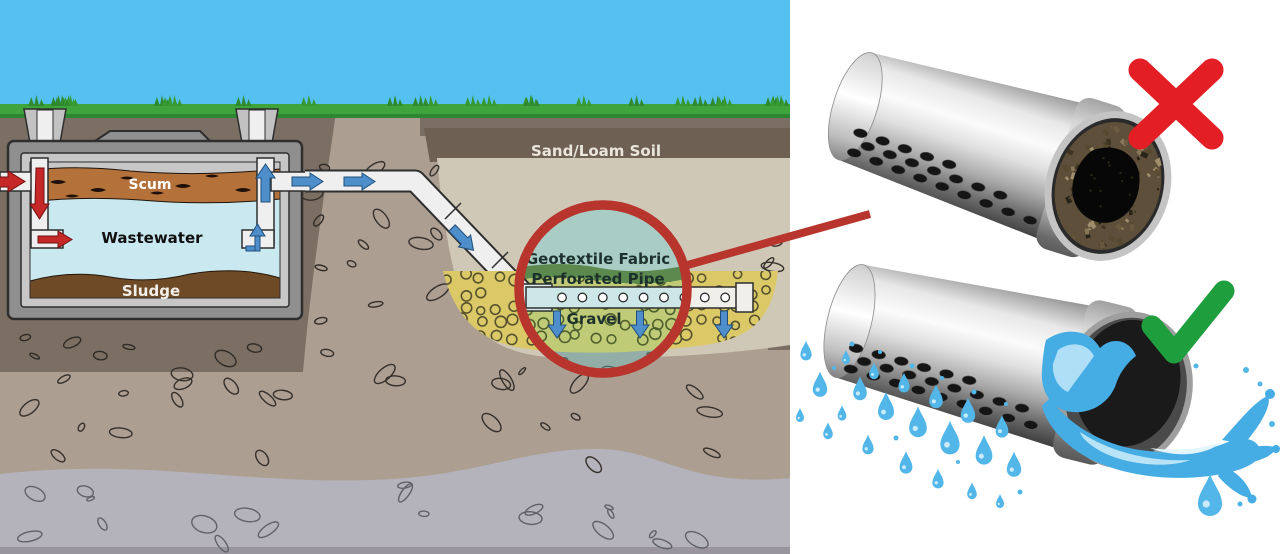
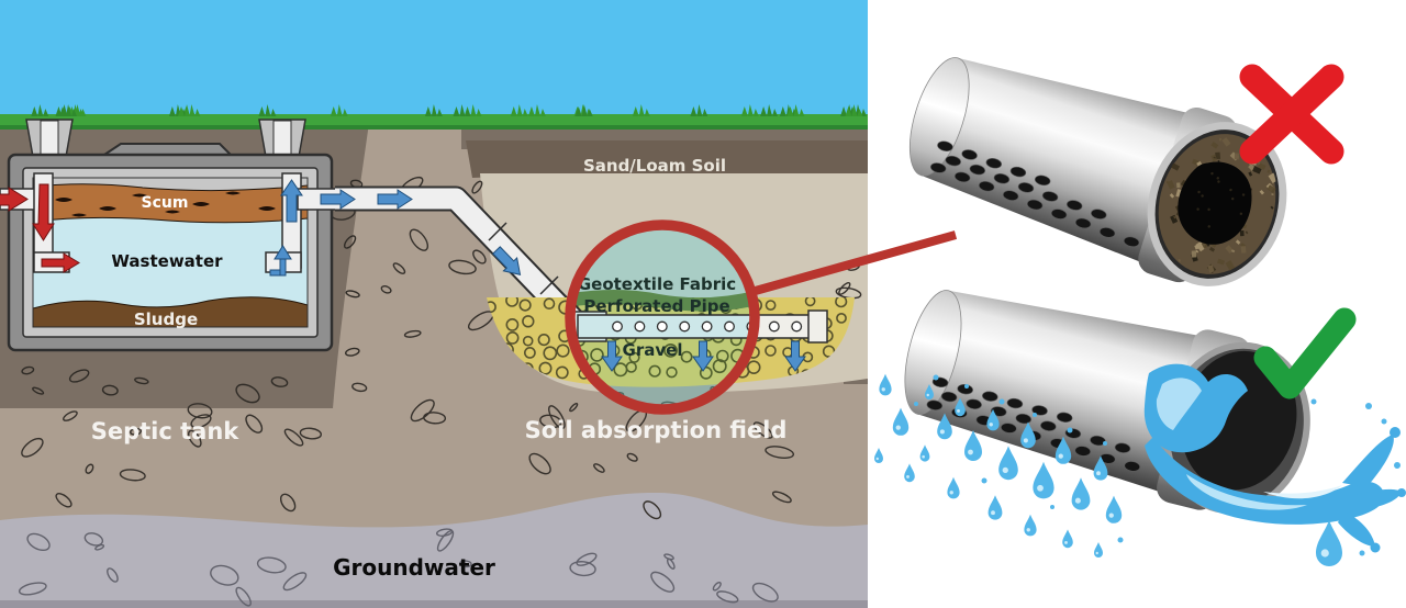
  Geotextile Fabric
  Perforated Pipe
  Gravel
  Scum
  Wastewater
  Sludge
  Sand/Loam Soil
+ Septic tank
+ Soil absorption field
+ Groundwater
